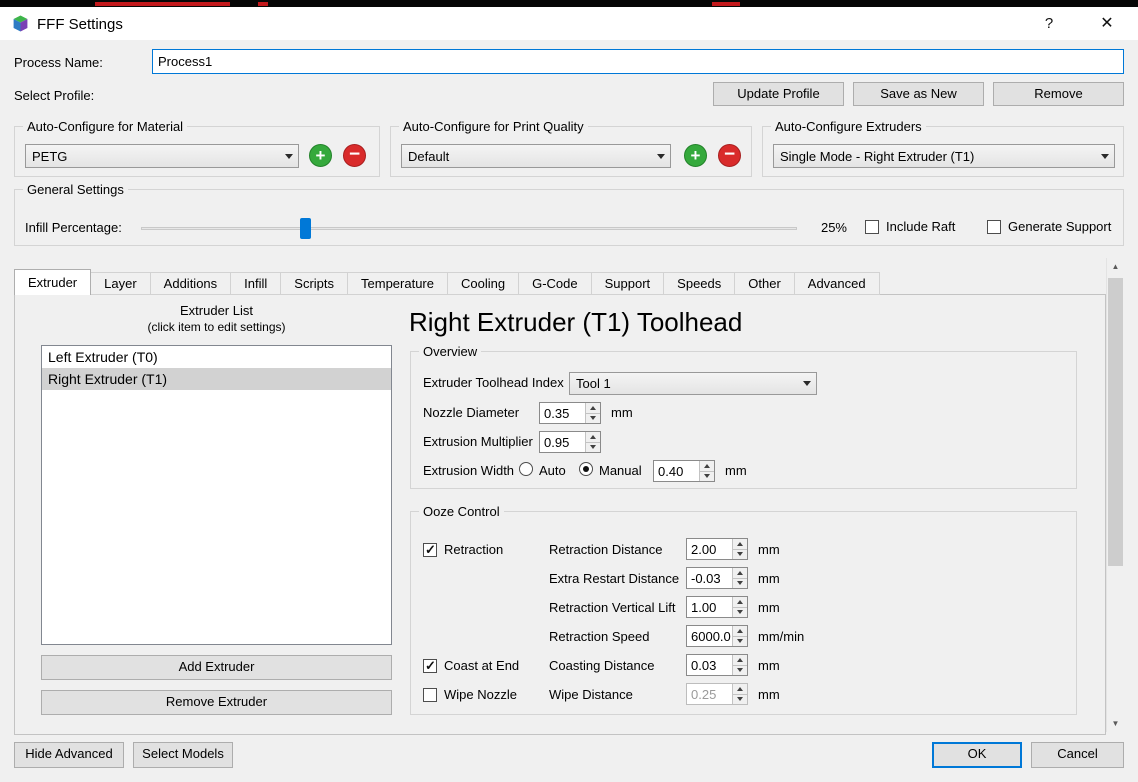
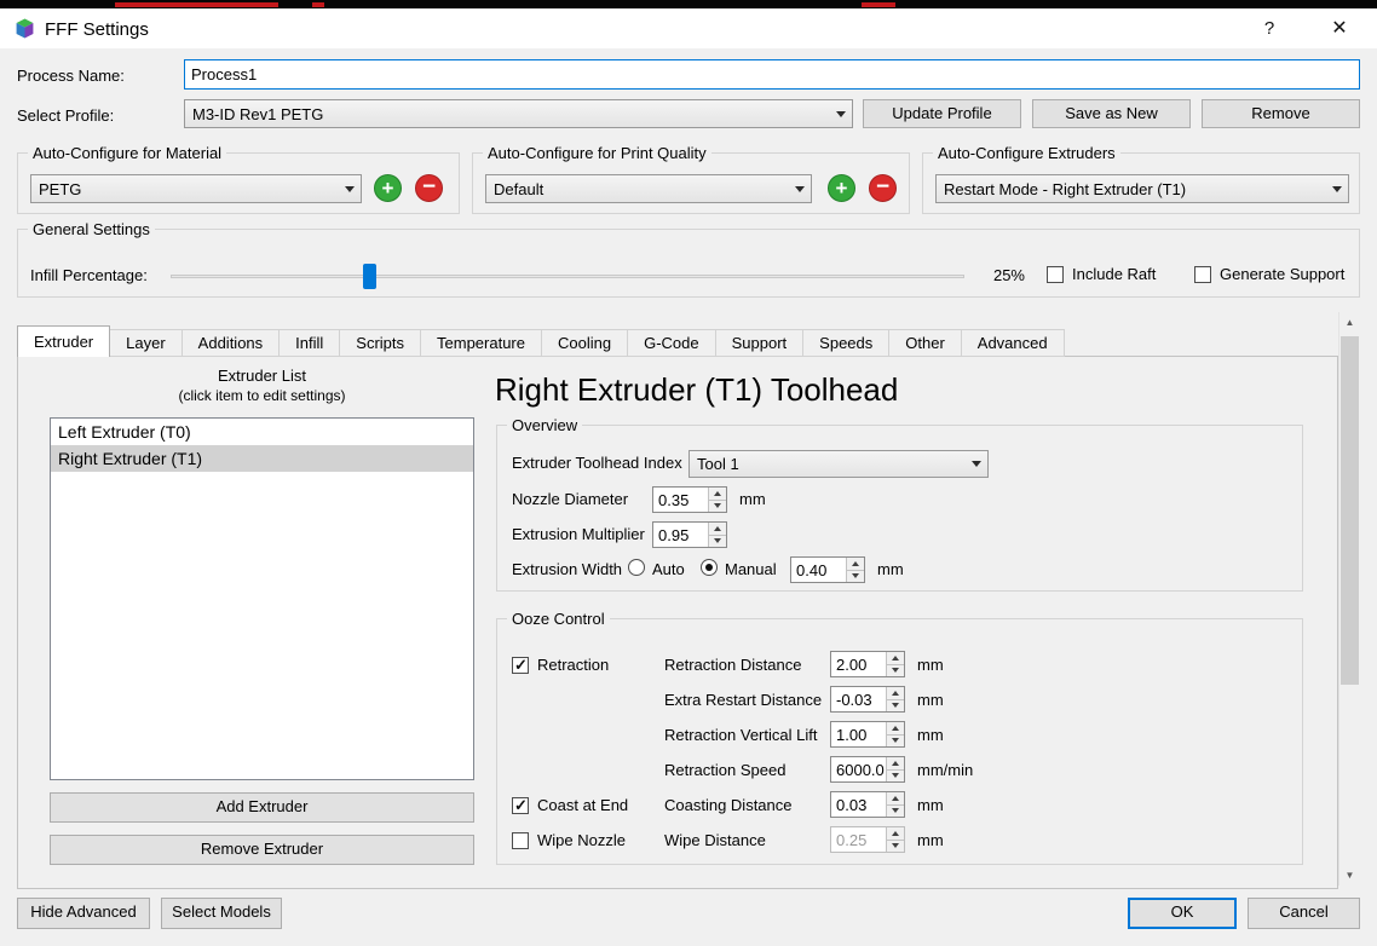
  FFF Settings
  ?
  ✕
  Process Name:
  Process1
  Select Profile:
+ M3-ID Rev1 PETG
  Update Profile
  Save as New
  Remove
  Auto-Configure for Material
  PETG
  +
  −
  Auto-Configure for Print Quality
  Default
  +
  −
  Auto-Configure Extruders
- Single Mode - Right Extruder (T1)
+ Restart Mode - Right Extruder (T1)
  General Settings
  Infill Percentage:
  25%
  Include Raft
  Generate Support
  Extruder
  Layer
  Additions
  Infill
  Scripts
  Temperature
  Cooling
  G-Code
  Support
  Speeds
  Other
  Advanced
  Extruder List
  (click item to edit settings)
  Left Extruder (T0)
  Right Extruder (T1)
  Add Extruder
  Remove Extruder
  Right Extruder (T1) Toolhead
  Overview
  Extruder Toolhead Index
  Tool 1
  Nozzle Diameter
  0.35
  mm
  Extrusion Multiplier
  0.95
  Extrusion Width
  Auto
  Manual
  0.40
  mm
  Ooze Control
  Retraction
  Retraction Distance
  2.00
  mm
  Extra Restart Distance
  -0.03
  mm
  Retraction Vertical Lift
  1.00
  mm
  Retraction Speed
  6000.0
  mm/min
  Coast at End
  Coasting Distance
  0.03
  mm
  Wipe Nozzle
  Wipe Distance
  0.25
  mm
  ▲
  ▼
  Hide Advanced
  Select Models
  OK
  Cancel
